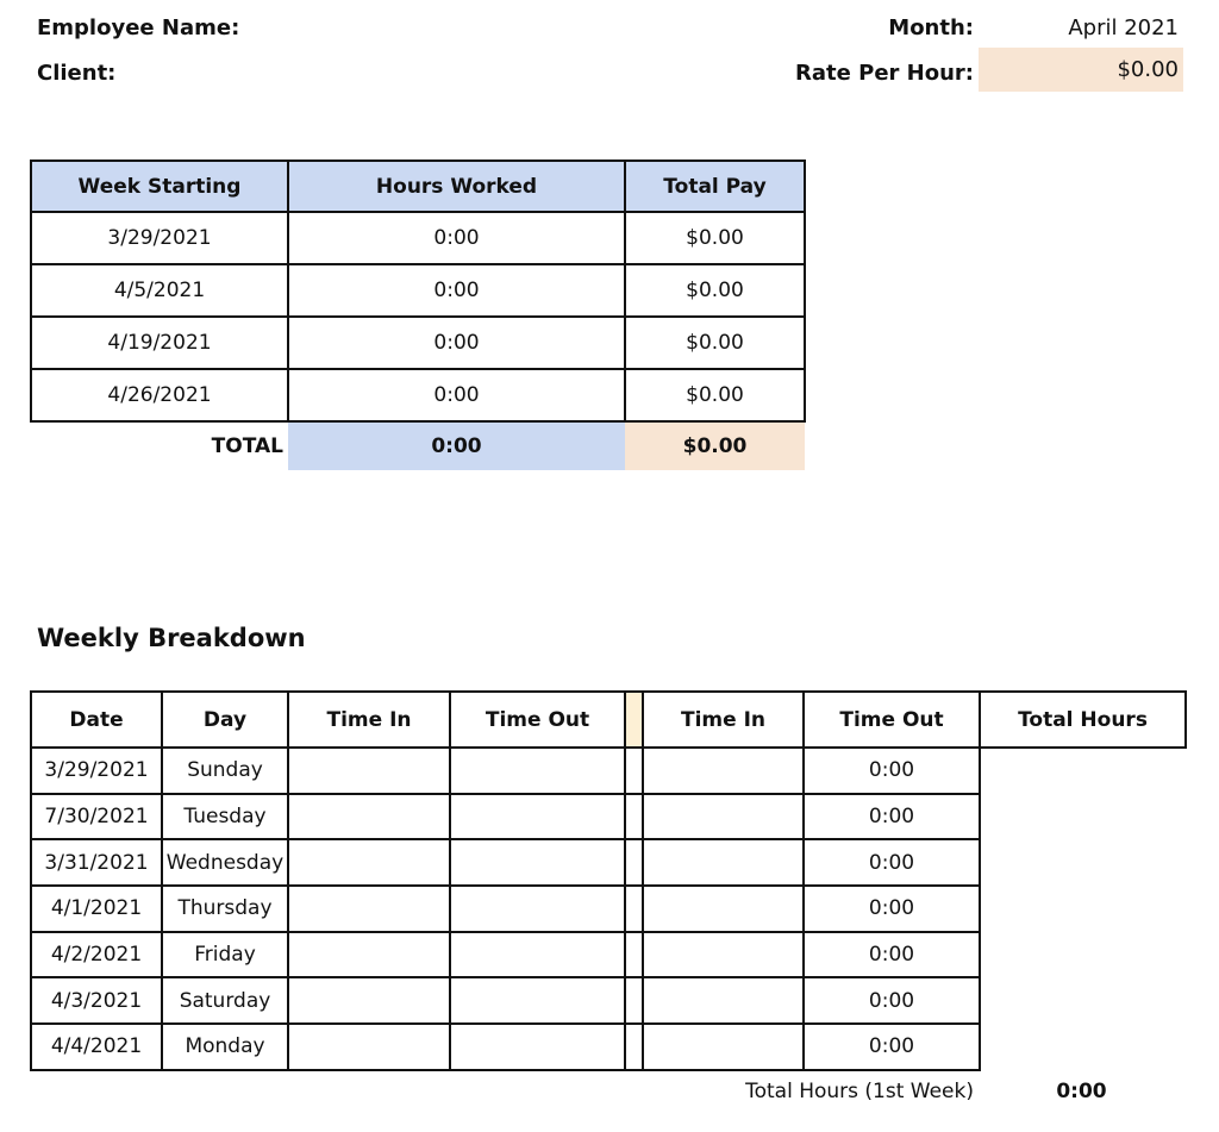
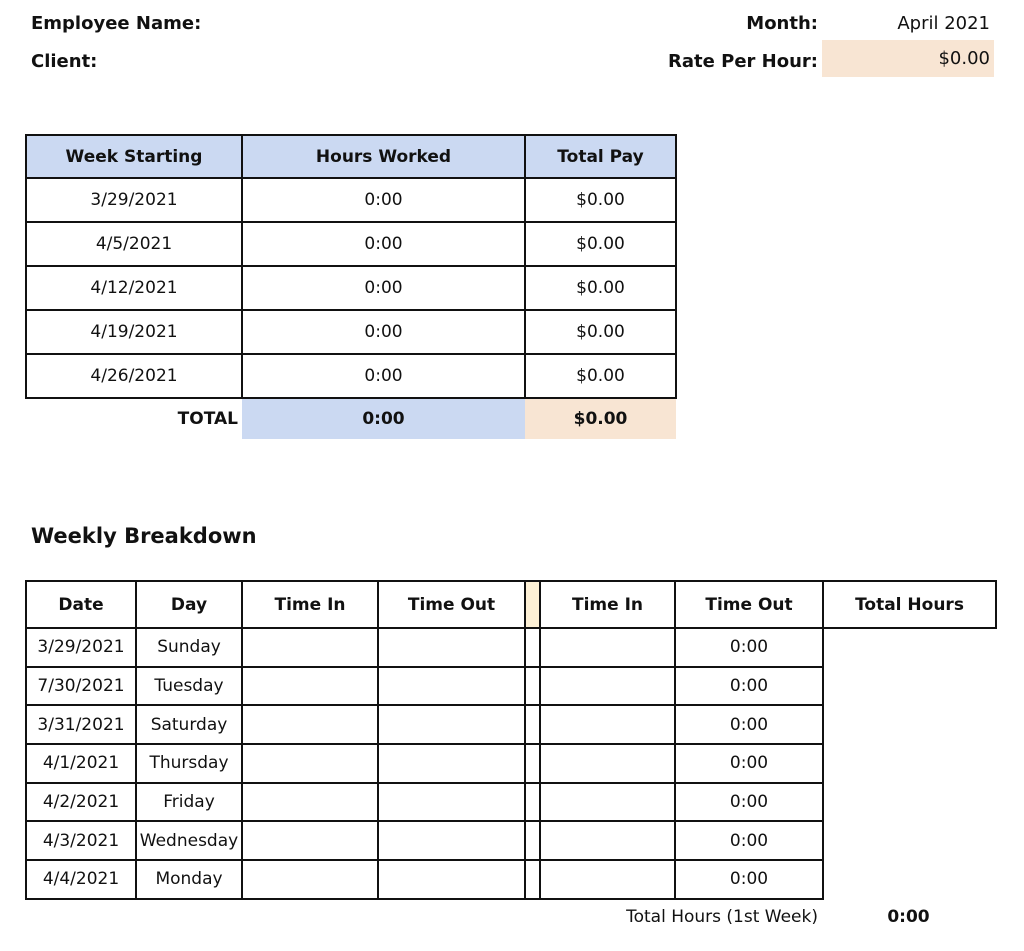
  Employee Name:
  Client:
  Month:
  April 2021
  Rate Per Hour:
  $0.00
  Week Starting	Hours Worked	Total Pay
  3/29/2021	0:00	$0.00
  4/5/2021	0:00	$0.00
+ 4/12/2021	0:00	$0.00
  4/19/2021	0:00	$0.00
  4/26/2021	0:00	$0.00
  TOTAL	0:00	$0.00
  Weekly Breakdown
  Date	Day	Time In	Time Out		Time In	Time Out	Total Hours
  3/29/2021	Sunday					0:00
  7/30/2021	Tuesday					0:00
- 3/31/2021	Wednesday					0:00
+ 3/31/2021	Saturday					0:00
  4/1/2021	Thursday					0:00
  4/2/2021	Friday					0:00
- 4/3/2021	Saturday					0:00
+ 4/3/2021	Wednesday					0:00
  4/4/2021	Monday					0:00
  Total Hours (1st Week)
  0:00
